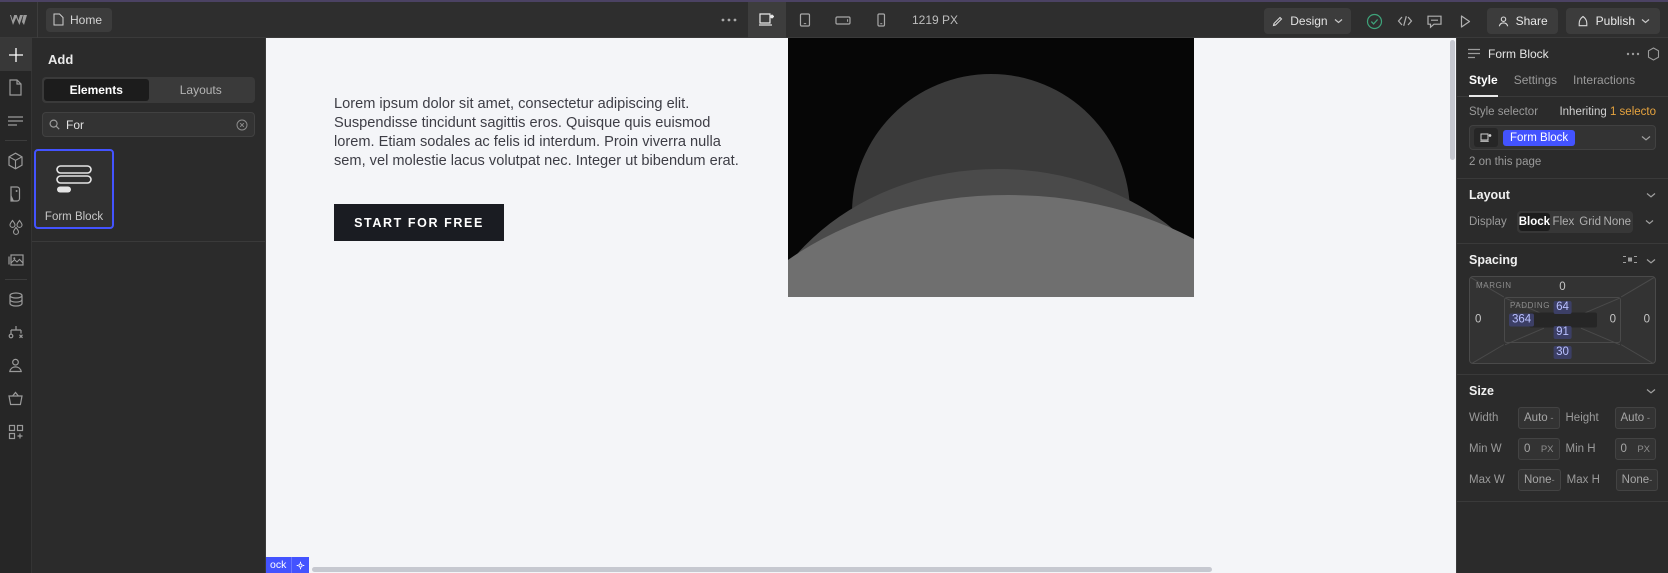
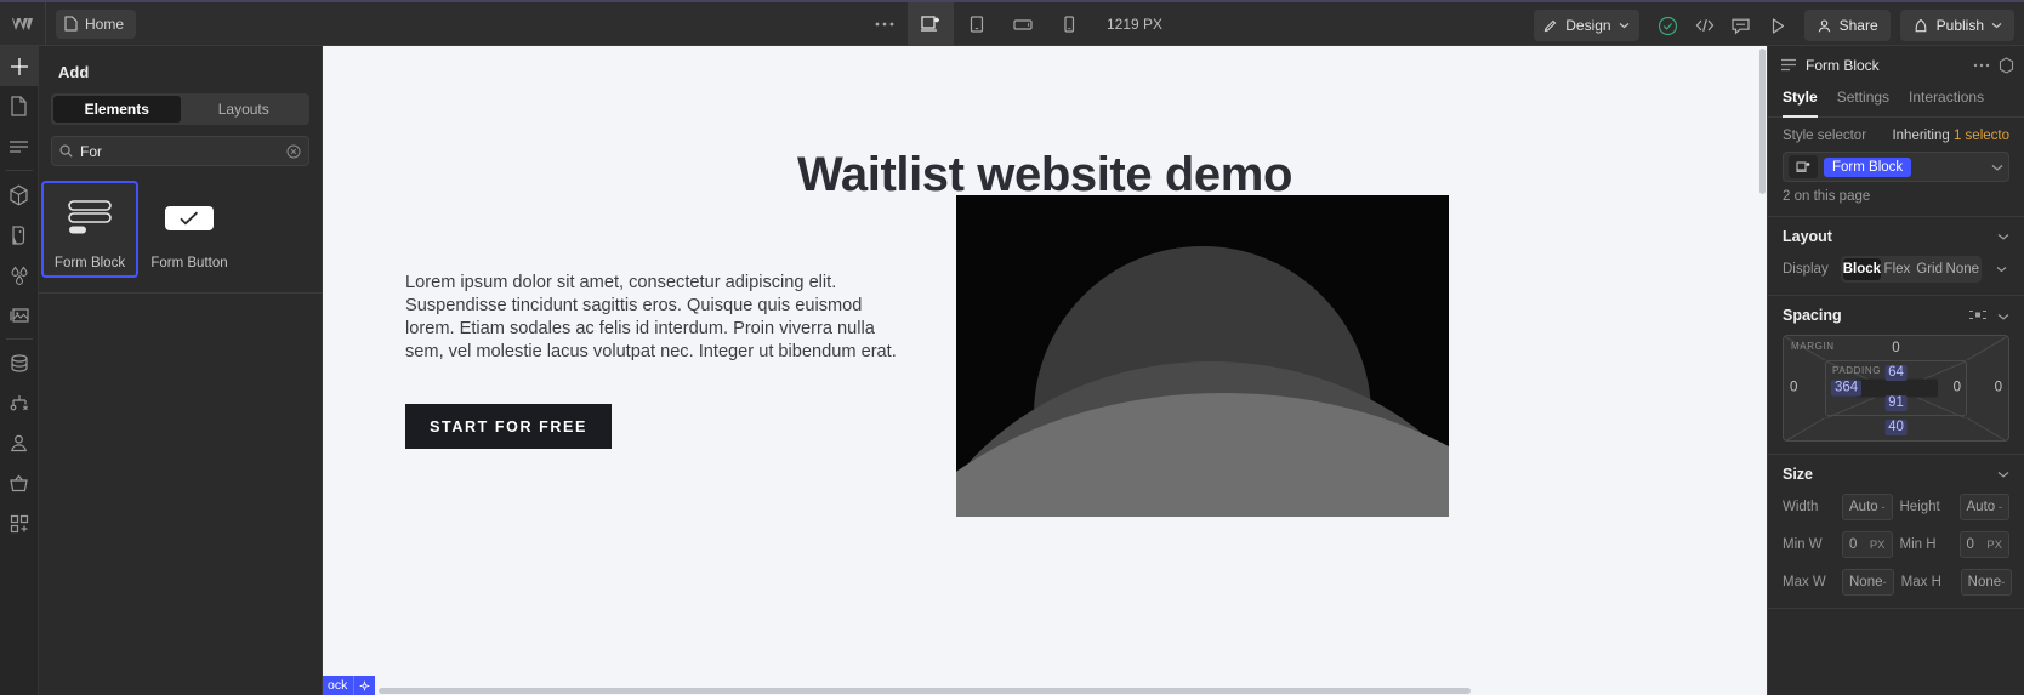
  Home
  1219 PX
  Design
  Share
  Publish
  Add
  Elements
  Layouts
  For
  Form Block
+ Form Button
+ Waitlist website demo
  Lorem ipsum dolor sit amet, consectetur adipiscing elit. Suspendisse tincidunt sagittis eros. Quisque quis euismod lorem. Etiam sodales ac felis id interdum. Proin viverra nulla sem, vel molestie lacus volutpat nec. Integer ut bibendum erat.
  START FOR FREE
  ock
  Form Block
  Style
  Settings
  Interactions
  Style selector
  Inheriting 1 selecto
  Form Block
  2 on this page
  Layout
  Display
  Block
  Flex
  Grid
  None
  Spacing
  MARGIN
  0
- 30
+ 40
  0
  0
  PADDING
  64
  91
  364
  0
  Size
  Width
  Auto
  -
  Height
  Auto
  -
  Min W
  0
  PX
  Min H
  0
  PX
  Max W
  None
  -
  Max H
  None
  -
